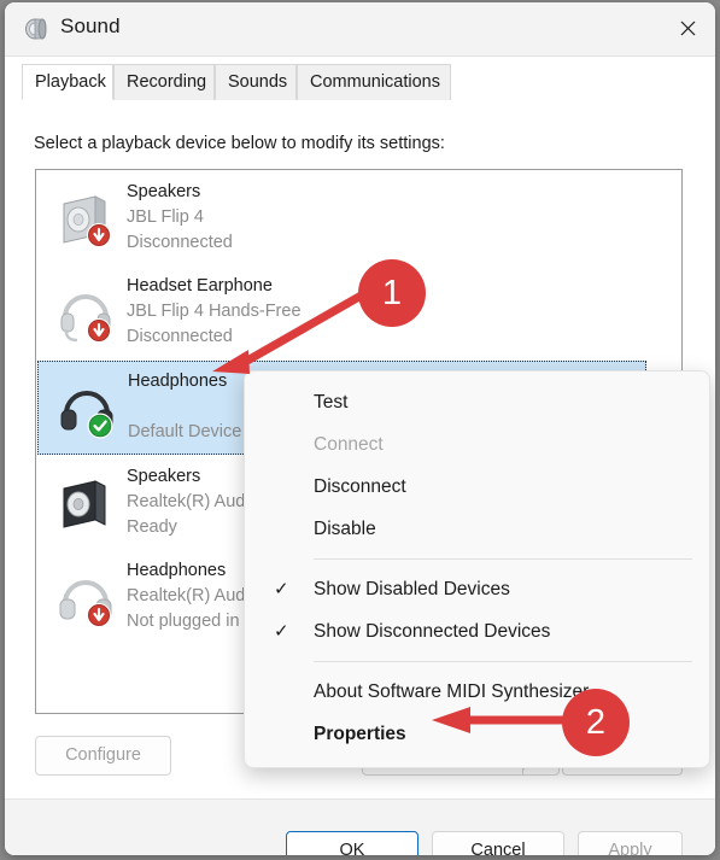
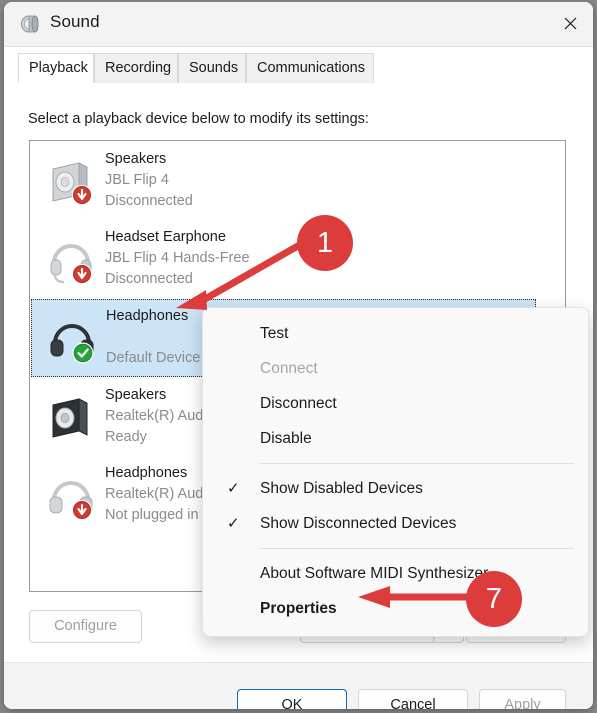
  Sound
  Playback
  Recording
  Sounds
  Communications
  Select a playback device below to modify its settings:
  Speakers
  JBL Flip 4
  Disconnected
  Headset Earphone
  JBL Flip 4 Hands-Free
  Disconnected
  Headphones
  Default Device
  Speakers
  Realtek(R) Aud
  Ready
  Headphones
  Realtek(R) Aud
  Not plugged in
  Configure
  OK
  Cancel
  Apply
  Test
  Connect
  Disconnect
  Disable
  ✓
  Show Disabled Devices
  ✓
  Show Disconnected Devices
  About Software MIDI Synthesize
  Properties
  1
- 2
+ 7
